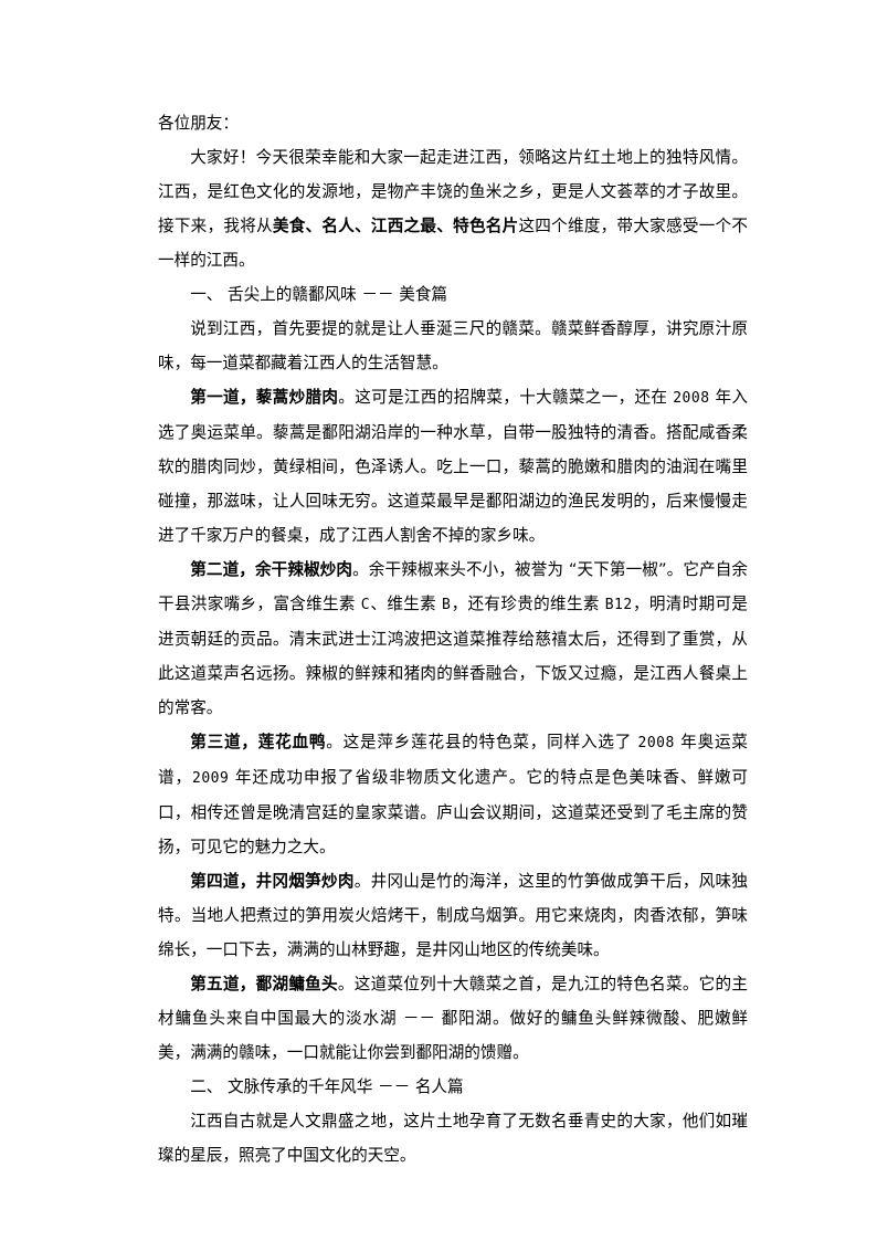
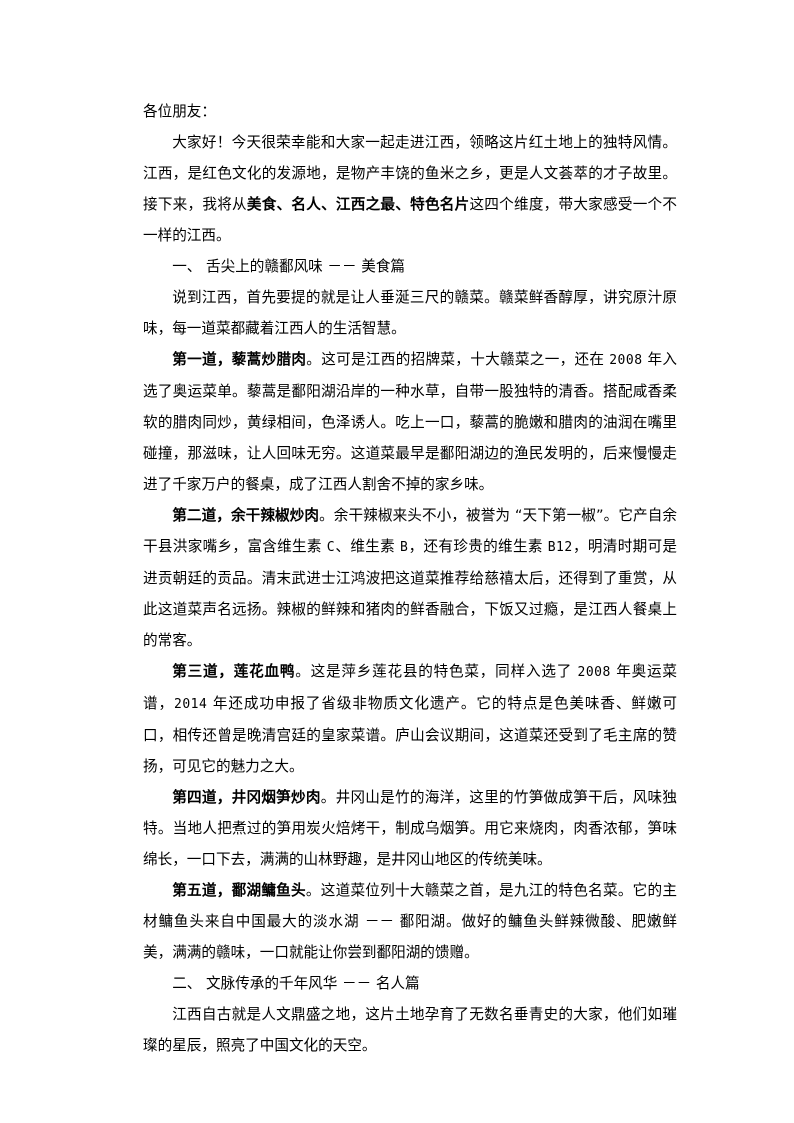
  各位朋友：
  大家好！今天很荣幸能和大家一起走进江西，领略这片红土地上的独特风情。江西，是红色文化的发源地，是物产丰饶的鱼米之乡，更是人文荟萃的才子故里。接下来，我将从美食、名人、江西之最、特色名片这四个维度，带大家感受一个不一样的江西。
  一、 舌尖上的赣鄱风味 －－ 美食篇
  说到江西，首先要提的就是让人垂涎三尺的赣菜。赣菜鲜香醇厚，讲究原汁原味，每一道菜都藏着江西人的生活智慧。
  第一道，藜蒿炒腊肉。这可是江西的招牌菜，十大赣菜之一，还在 2008 年入选了奥运菜单。藜蒿是鄱阳湖沿岸的一种水草，自带一股独特的清香。搭配咸香柔软的腊肉同炒，黄绿相间，色泽诱人。吃上一口，藜蒿的脆嫩和腊肉的油润在嘴里碰撞，那滋味，让人回味无穷。这道菜最早是鄱阳湖边的渔民发明的，后来慢慢走进了千家万户的餐桌，成了江西人割舍不掉的家乡味。
  第二道，余干辣椒炒肉。余干辣椒来头不小，被誉为 “天下第一椒”。它产自余干县洪家嘴乡，富含维生素 C、维生素 B，还有珍贵的维生素 B12，明清时期可是进贡朝廷的贡品。清末武进士江鸿波把这道菜推荐给慈禧太后，还得到了重赏，从此这道菜声名远扬。辣椒的鲜辣和猪肉的鲜香融合，下饭又过瘾，是江西人餐桌上的常客。
- 第三道，莲花血鸭。这是萍乡莲花县的特色菜，同样入选了 2008 年奥运菜谱，2009 年还成功申报了省级非物质文化遗产。它的特点是色美味香、鲜嫩可口，相传还曾是晚清宫廷的皇家菜谱。庐山会议期间，这道菜还受到了毛主席的赞扬，可见它的魅力之大。
+ 第三道，莲花血鸭。这是萍乡莲花县的特色菜，同样入选了 2008 年奥运菜谱，2014 年还成功申报了省级非物质文化遗产。它的特点是色美味香、鲜嫩可口，相传还曾是晚清宫廷的皇家菜谱。庐山会议期间，这道菜还受到了毛主席的赞扬，可见它的魅力之大。
  第四道，井冈烟笋炒肉。井冈山是竹的海洋，这里的竹笋做成笋干后，风味独特。当地人把煮过的笋用炭火焙烤干，制成乌烟笋。用它来烧肉，肉香浓郁，笋味绵长，一口下去，满满的山林野趣，是井冈山地区的传统美味。
  第五道，鄱湖鳙鱼头。这道菜位列十大赣菜之首，是九江的特色名菜。它的主材鳙鱼头来自中国最大的淡水湖 －－ 鄱阳湖。做好的鳙鱼头鲜辣微酸、肥嫩鲜美，满满的赣味，一口就能让你尝到鄱阳湖的馈赠。
  二、 文脉传承的千年风华 －－ 名人篇
  江西自古就是人文鼎盛之地，这片土地孕育了无数名垂青史的大家，他们如璀璨的星辰，照亮了中国文化的天空。
